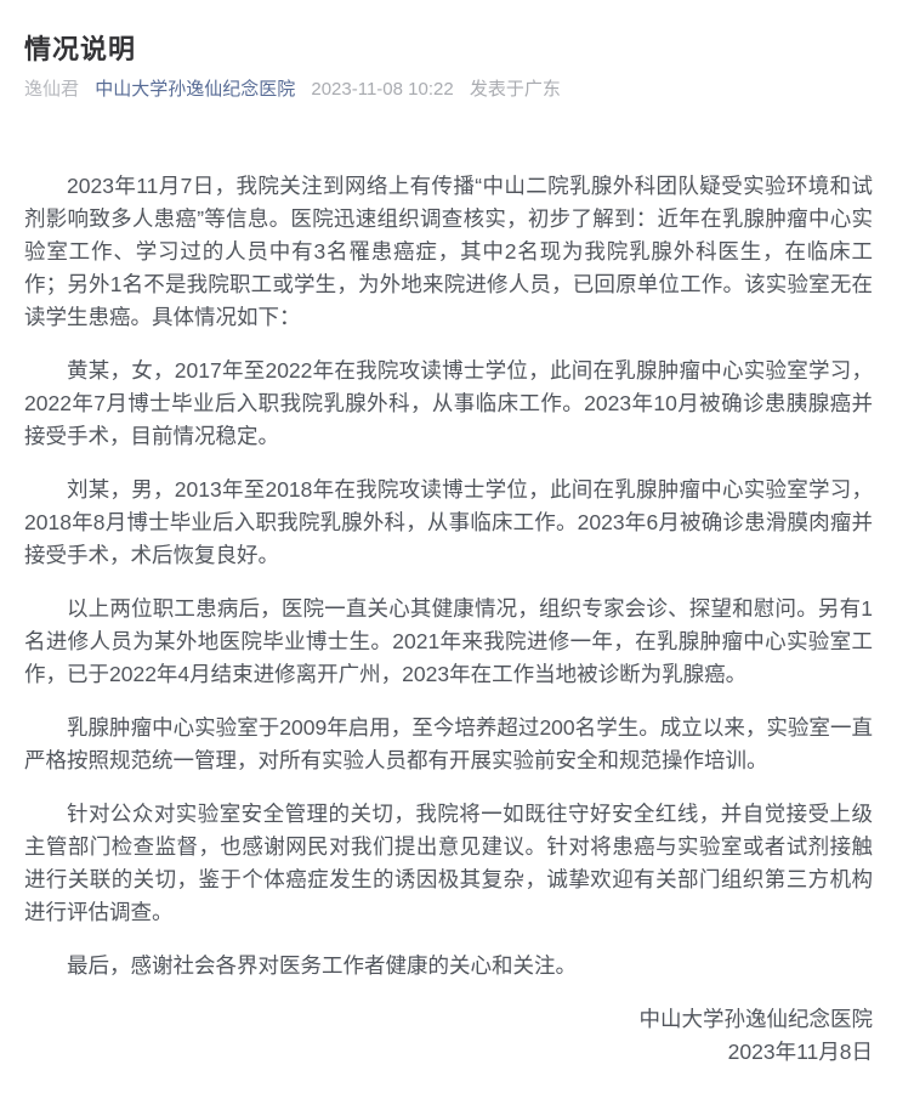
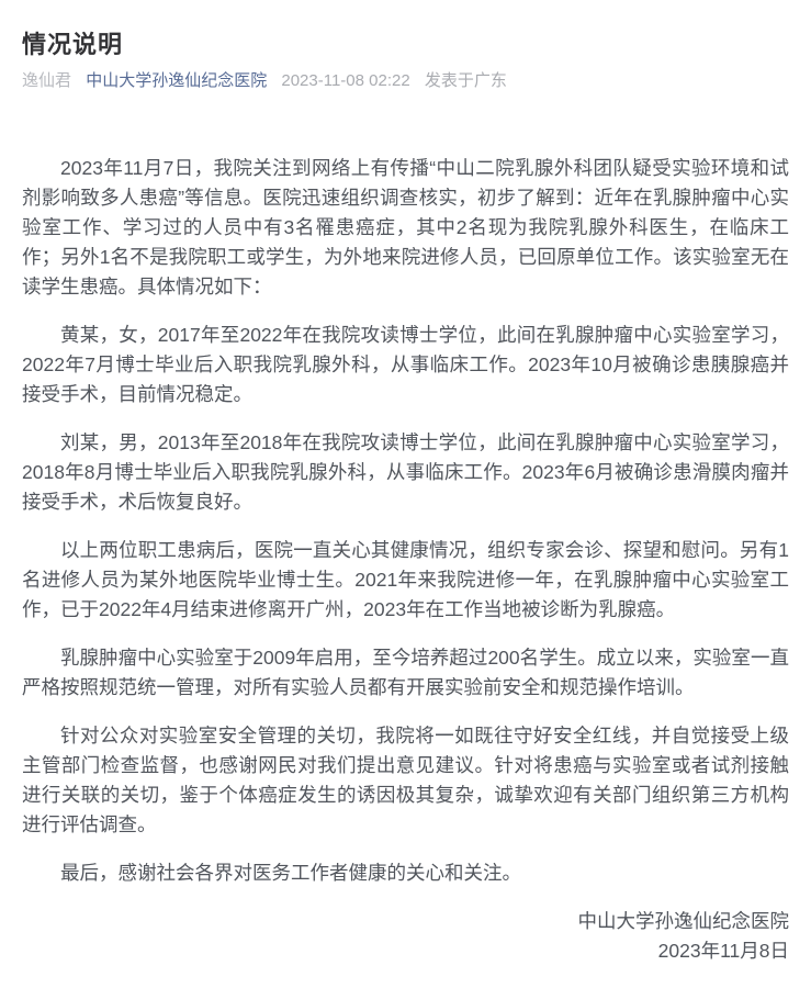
  情况说明
- 逸仙君 中山大学孙逸仙纪念医院 2023-11-08 10:22 发表于广东
+ 逸仙君 中山大学孙逸仙纪念医院 2023-11-08 02:22 发表于广东
  2023年11月7日，我院关注到网络上有传播“中山二院乳腺外科团队疑受实验环境和试剂影响致多人患癌”等信息。医院迅速组织调查核实，初步了解到：近年在乳腺肿瘤中心实验室工作、学习过的人员中有3名罹患癌症，其中2名现为我院乳腺外科医生，在临床工作；另外1名不是我院职工或学生，为外地来院进修人员，已回原单位工作。该实验室无在读学生患癌。具体情况如下：
  黄某，女，2017年至2022年在我院攻读博士学位，此间在乳腺肿瘤中心实验室学习，2022年7月博士毕业后入职我院乳腺外科，从事临床工作。2023年10月被确诊患胰腺癌并接受手术，目前情况稳定。
  刘某，男，2013年至2018年在我院攻读博士学位，此间在乳腺肿瘤中心实验室学习，2018年8月博士毕业后入职我院乳腺外科，从事临床工作。2023年6月被确诊患滑膜肉瘤并接受手术，术后恢复良好。
  以上两位职工患病后，医院一直关心其健康情况，组织专家会诊、探望和慰问。另有1名进修人员为某外地医院毕业博士生。2021年来我院进修一年，在乳腺肿瘤中心实验室工作，已于2022年4月结束进修离开广州，2023年在工作当地被诊断为乳腺癌。
  乳腺肿瘤中心实验室于2009年启用，至今培养超过200名学生。成立以来，实验室一直严格按照规范统一管理，对所有实验人员都有开展实验前安全和规范操作培训。
  针对公众对实验室安全管理的关切，我院将一如既往守好安全红线，并自觉接受上级主管部门检查监督，也感谢网民对我们提出意见建议。针对将患癌与实验室或者试剂接触进行关联的关切，鉴于个体癌症发生的诱因极其复杂，诚挚欢迎有关部门组织第三方机构进行评估调查。
  最后，感谢社会各界对医务工作者健康的关心和关注。
  中山大学孙逸仙纪念医院
  2023年11月8日
